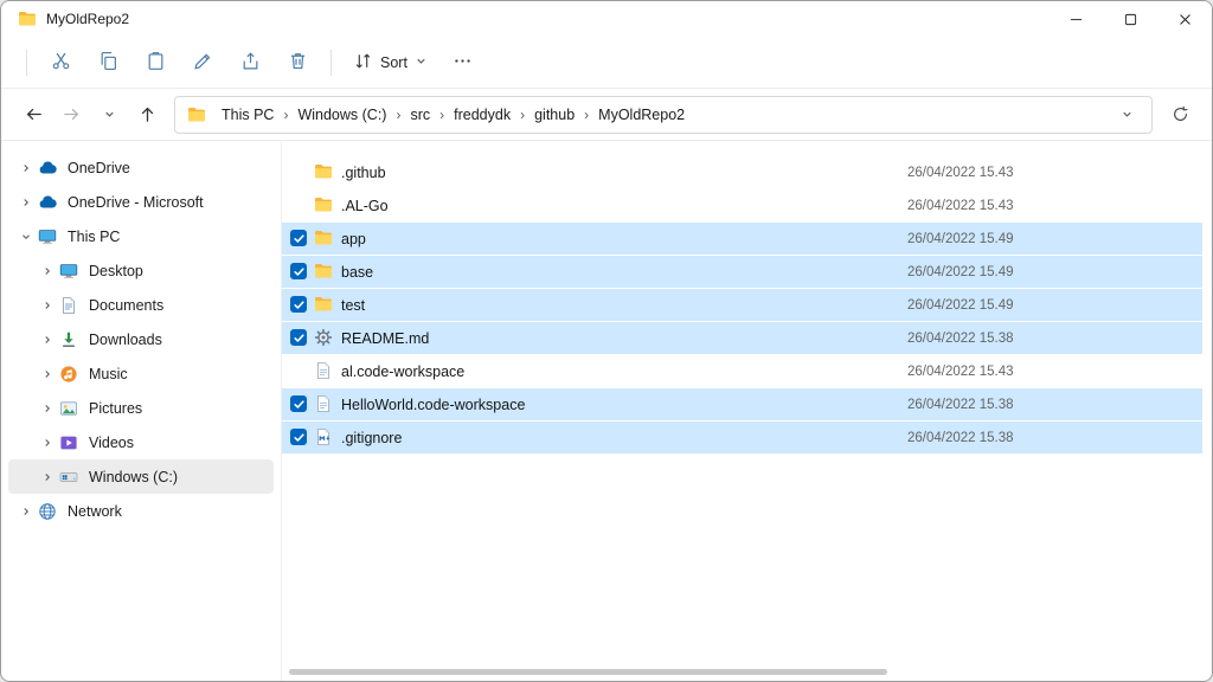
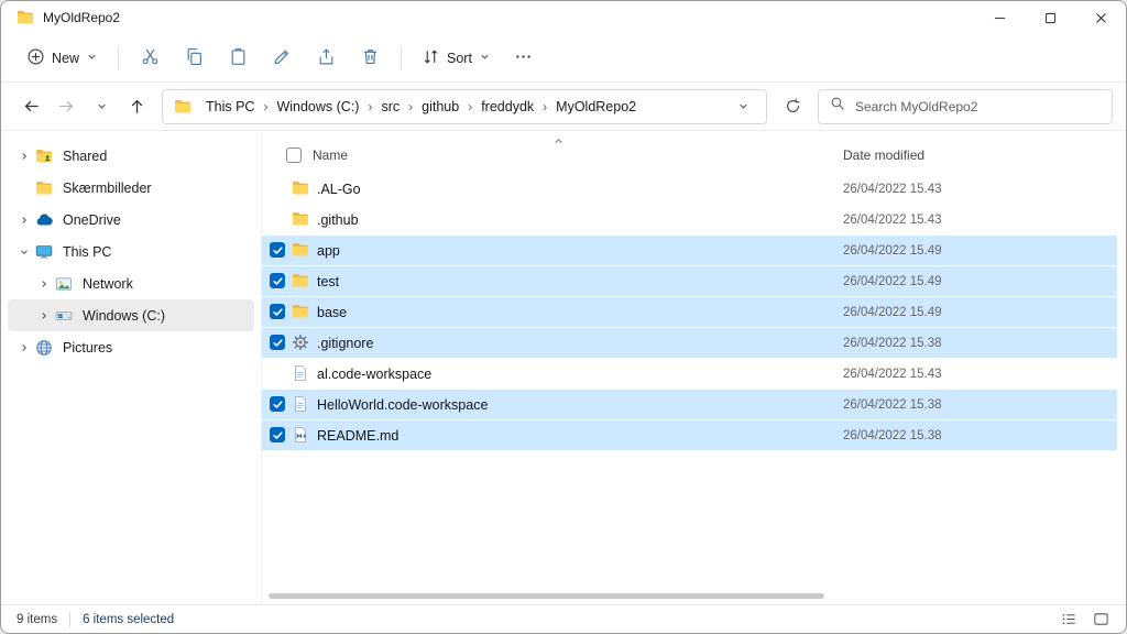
  MyOldRepo2
+ New
  Sort
  This PC
  ›
  Windows (C:)
  ›
  src
  ›
- freddydk
+ github
  ›
- github
+ freddydk
  ›
  MyOldRepo2
+ Search MyOldRepo2
+ Shared
+ Skærmbilleder
  OneDrive
- OneDrive - Microsoft
  This PC
- Desktop
- Documents
- Downloads
- Music
- Pictures
+ Network
- Videos
  Windows (C:)
- Network
+ Pictures
+ Name
+ Date modified
- .github
+ .AL-Go
  26/04/2022 15.43
- .AL-Go
+ .github
  26/04/2022 15.43
  app
  26/04/2022 15.49
- base
+ test
  26/04/2022 15.49
- test
+ base
  26/04/2022 15.49
- README.md
+ .gitignore
  26/04/2022 15.38
  al.code-workspace
  26/04/2022 15.43
  HelloWorld.code-workspace
  26/04/2022 15.38
- .gitignore
+ README.md
  26/04/2022 15.38
+ 9 items
+ 6 items selected
